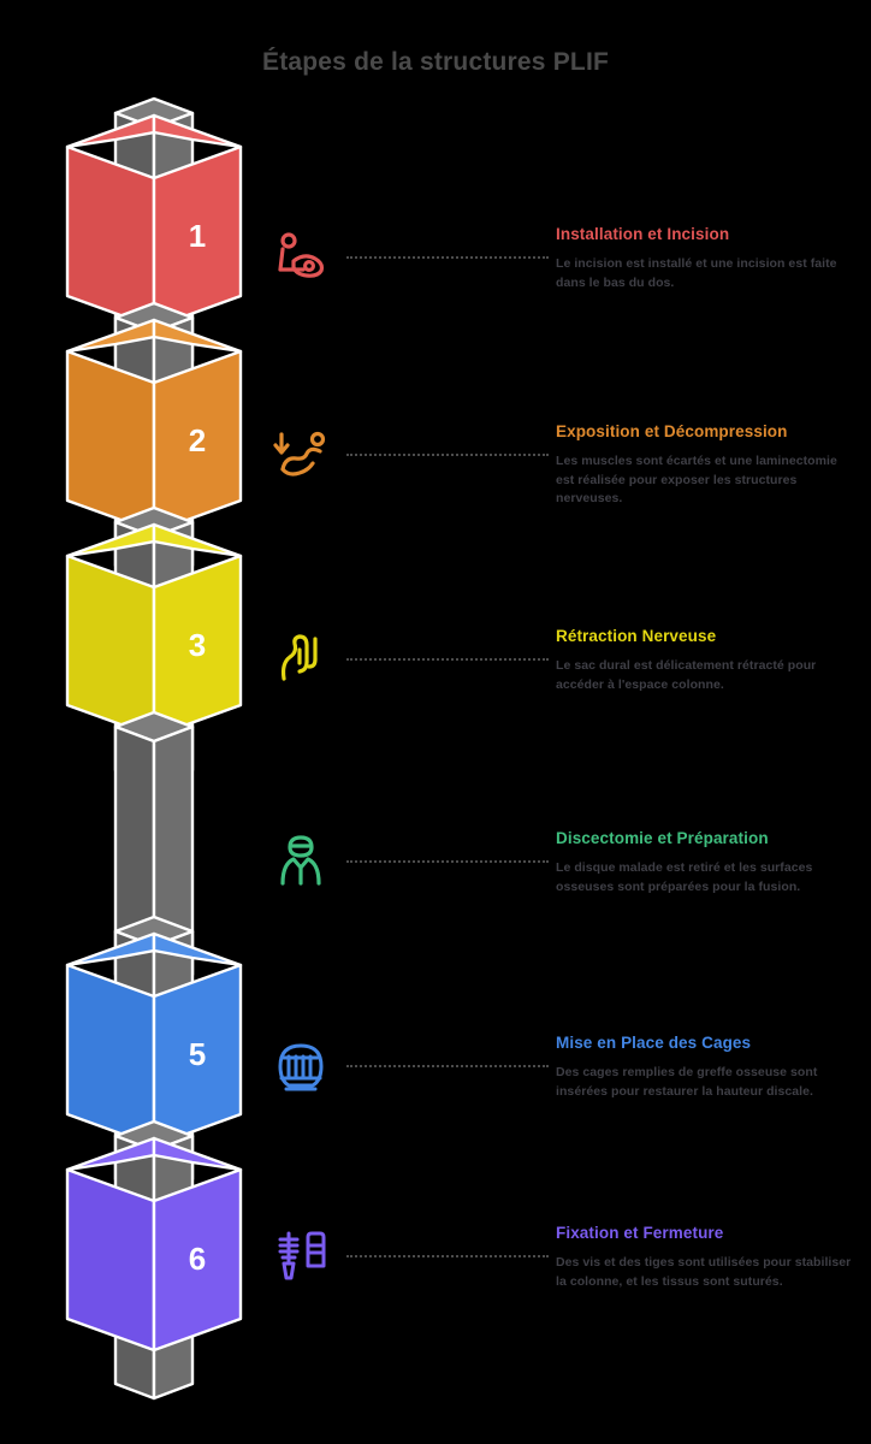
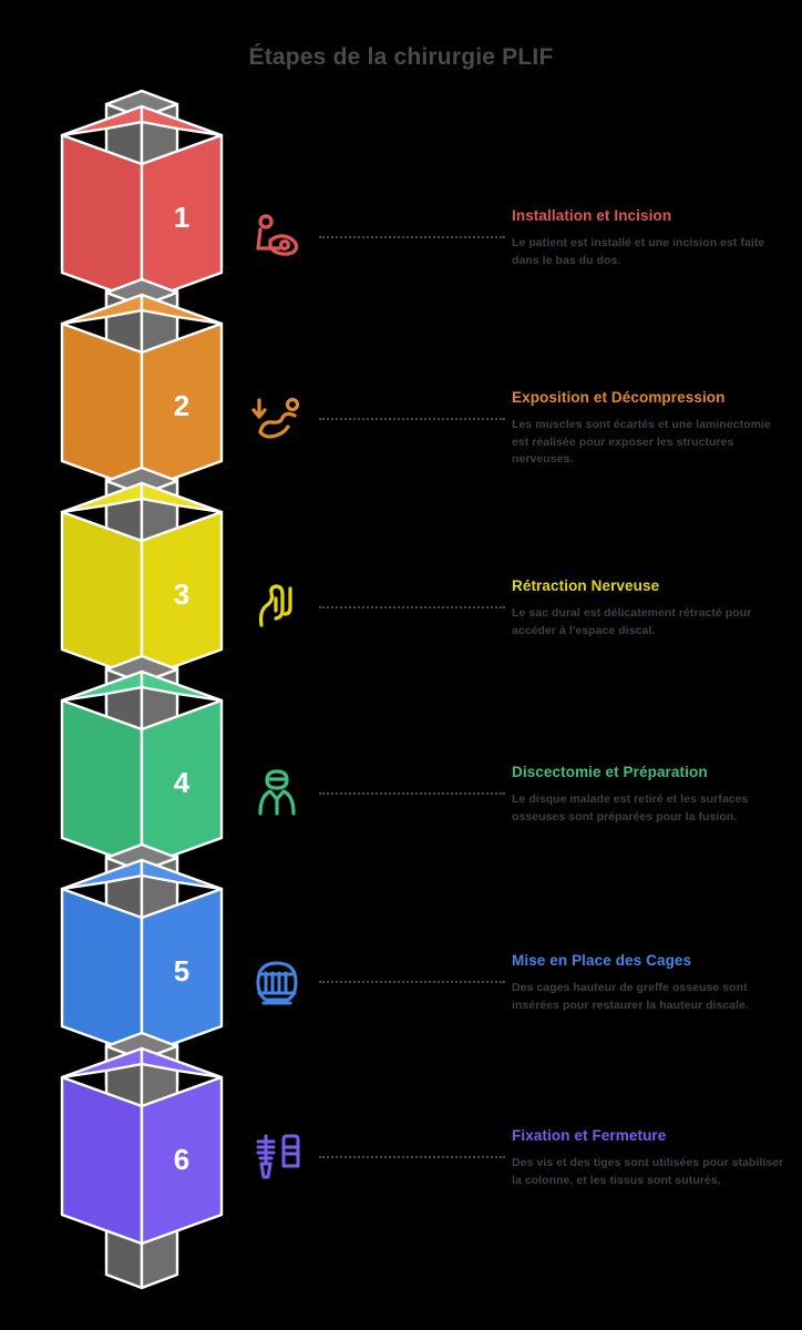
- Étapes de la structures PLIF
+ Étapes de la chirurgie PLIF
  1
  2
  3
+ 4
  5
  6
  Installation et Incision
- Le incision est installé et une incision est faite dans le bas du dos.
+ Le patient est installé et une incision est faite dans le bas du dos.
  Exposition et Décompression
  Les muscles sont écartés et une laminectomie est réalisée pour exposer les structures nerveuses.
  Rétraction Nerveuse
- Le sac dural est délicatement rétracté pour accéder à l'espace colonne.
+ Le sac dural est délicatement rétracté pour accéder à l'espace discal.
  Discectomie et Préparation
  Le disque malade est retiré et les surfaces osseuses sont préparées pour la fusion.
  Mise en Place des Cages
- Des cages remplies de greffe osseuse sont insérées pour restaurer la hauteur discale.
+ Des cages hauteur de greffe osseuse sont insérées pour restaurer la hauteur discale.
  Fixation et Fermeture
  Des vis et des tiges sont utilisées pour stabiliser la colonne, et les tissus sont suturés.
